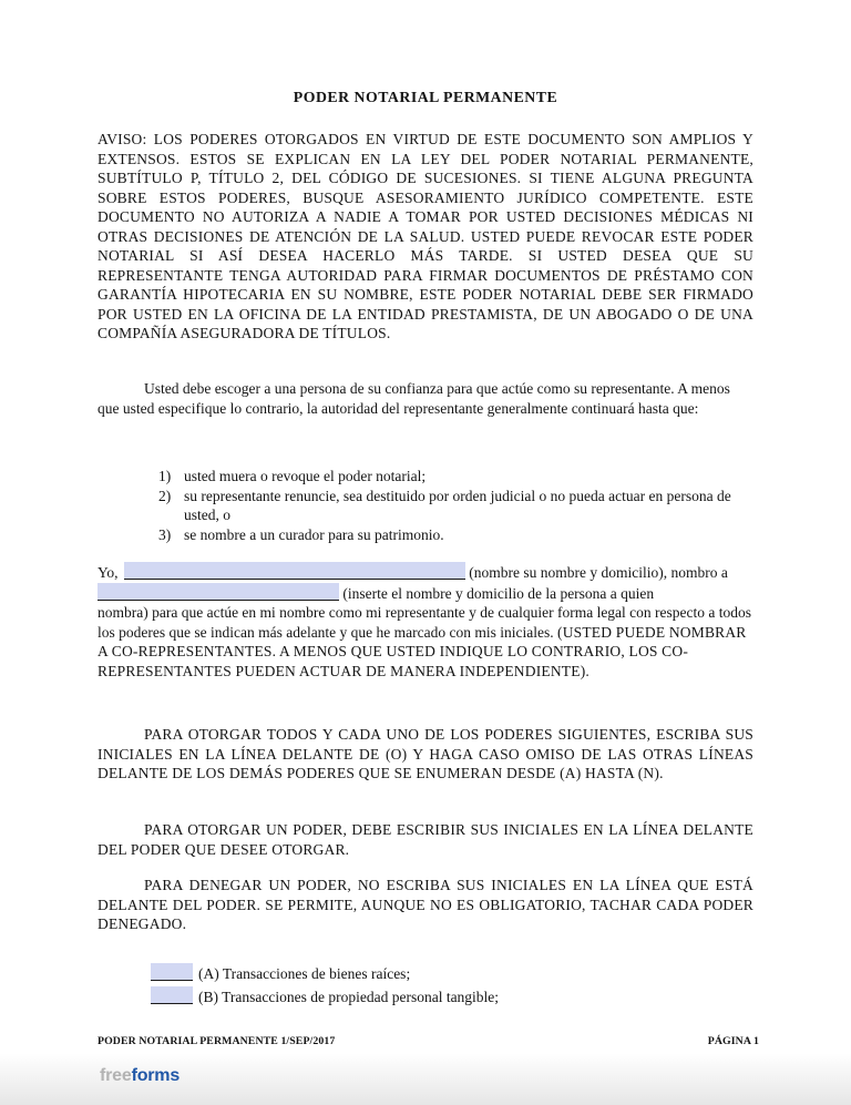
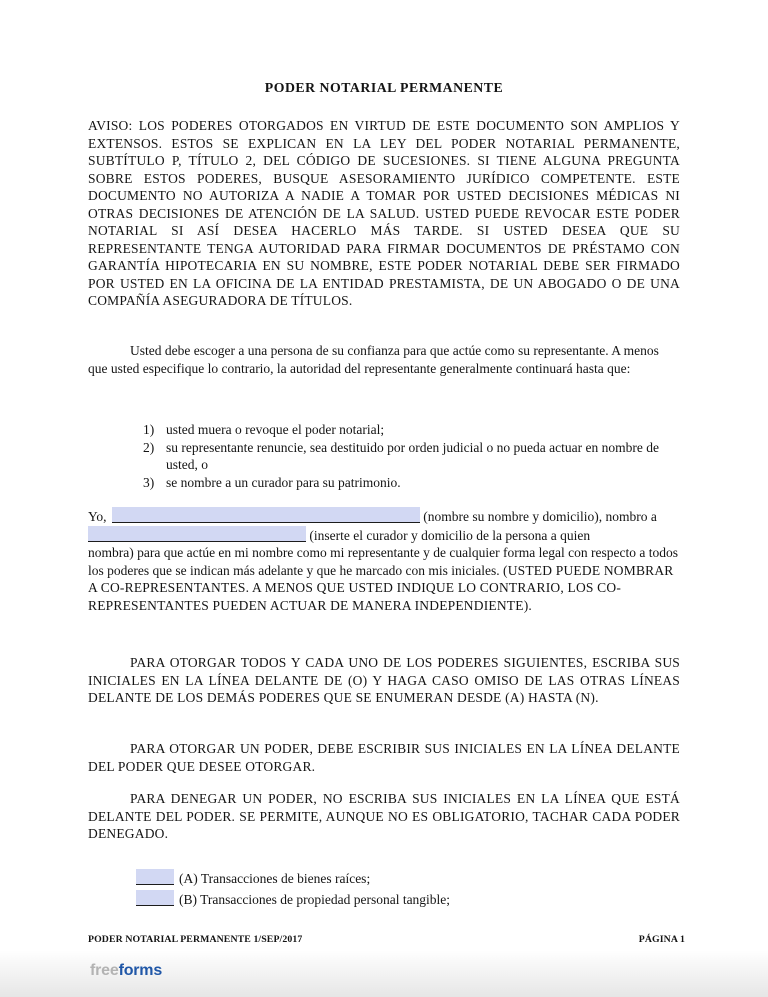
  PODER NOTARIAL PERMANENTE
  AVISO: LOS PODERES OTORGADOS EN VIRTUD DE ESTE DOCUMENTO SON AMPLIOS Y EXTENSOS. ESTOS SE EXPLICAN EN LA LEY DEL PODER NOTARIAL PERMANENTE, SUBTÍTULO P, TÍTULO 2, DEL CÓDIGO DE SUCESIONES. SI TIENE ALGUNA PREGUNTA SOBRE ESTOS PODERES, BUSQUE ASESORAMIENTO JURÍDICO COMPETENTE. ESTE DOCUMENTO NO AUTORIZA A NADIE A TOMAR POR USTED DECISIONES MÉDICAS NI OTRAS DECISIONES DE ATENCIÓN DE LA SALUD. USTED PUEDE REVOCAR ESTE PODER NOTARIAL SI ASÍ DESEA HACERLO MÁS TARDE. SI USTED DESEA QUE SU REPRESENTANTE TENGA AUTORIDAD PARA FIRMAR DOCUMENTOS DE PRÉSTAMO CON GARANTÍA HIPOTECARIA EN SU NOMBRE, ESTE PODER NOTARIAL DEBE SER FIRMADO POR USTED EN LA OFICINA DE LA ENTIDAD PRESTAMISTA, DE UN ABOGADO O DE UNA COMPAÑÍA ASEGURADORA DE TÍTULOS.
  Usted debe escoger a una persona de su confianza para que actúe como su representante. A menos que usted especifique lo contrario, la autoridad del representante generalmente continuará hasta que:
  1)
  usted muera o revoque el poder notarial;
  2)
- su representante renuncie, sea destituido por orden judicial o no pueda actuar en persona de usted, o
+ su representante renuncie, sea destituido por orden judicial o no pueda actuar en nombre de usted, o
  3)
  se nombre a un curador para su patrimonio.
  Yo, (nombre su nombre y domicilio), nombro a
- (inserte el nombre y domicilio de la persona a quien
+ (inserte el curador y domicilio de la persona a quien
  nombra) para que actúe en mi nombre como mi representante y de cualquier forma legal con respecto a todos los poderes que se indican más adelante y que he marcado con mis iniciales. (USTED PUEDE NOMBRAR A CO-REPRESENTANTES. A MENOS QUE USTED INDIQUE LO CONTRARIO, LOS CO-REPRESENTANTES PUEDEN ACTUAR DE MANERA INDEPENDIENTE).
  PARA OTORGAR TODOS Y CADA UNO DE LOS PODERES SIGUIENTES, ESCRIBA SUS INICIALES EN LA LÍNEA DELANTE DE (O) Y HAGA CASO OMISO DE LAS OTRAS LÍNEAS DELANTE DE LOS DEMÁS PODERES QUE SE ENUMERAN DESDE (A) HASTA (N).
  PARA OTORGAR UN PODER, DEBE ESCRIBIR SUS INICIALES EN LA LÍNEA DELANTE DEL PODER QUE DESEE OTORGAR.
  PARA DENEGAR UN PODER, NO ESCRIBA SUS INICIALES EN LA LÍNEA QUE ESTÁ DELANTE DEL PODER. SE PERMITE, AUNQUE NO ES OBLIGATORIO, TACHAR CADA PODER DENEGADO.
  (A) Transacciones de bienes raíces;
  (B) Transacciones de propiedad personal tangible;
  PODER NOTARIAL PERMANENTE 1/SEP/2017
  PÁGINA 1
  freeforms
